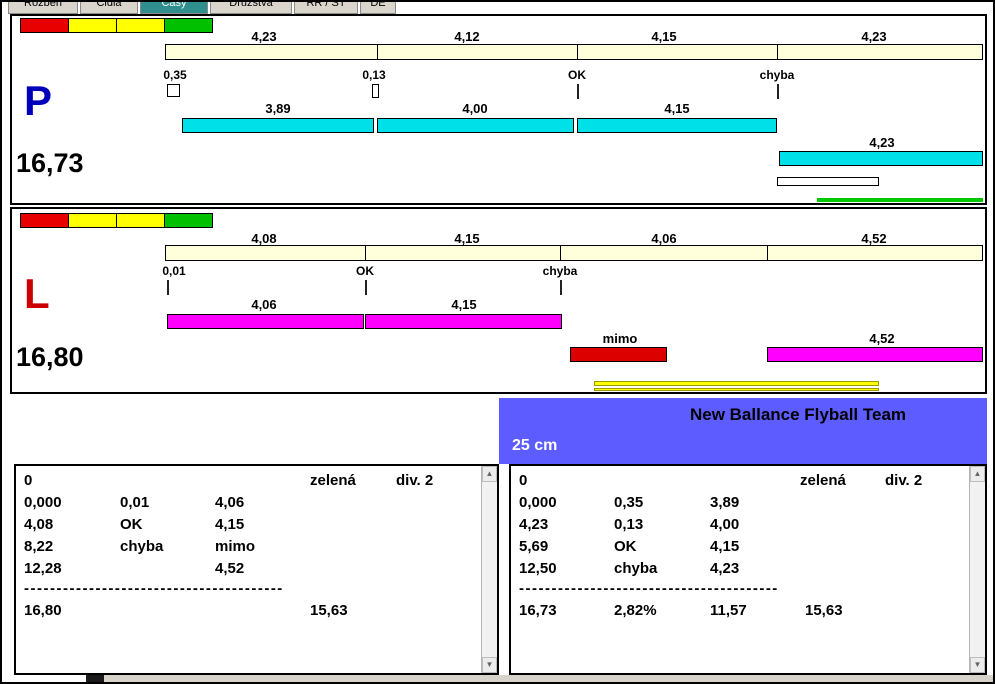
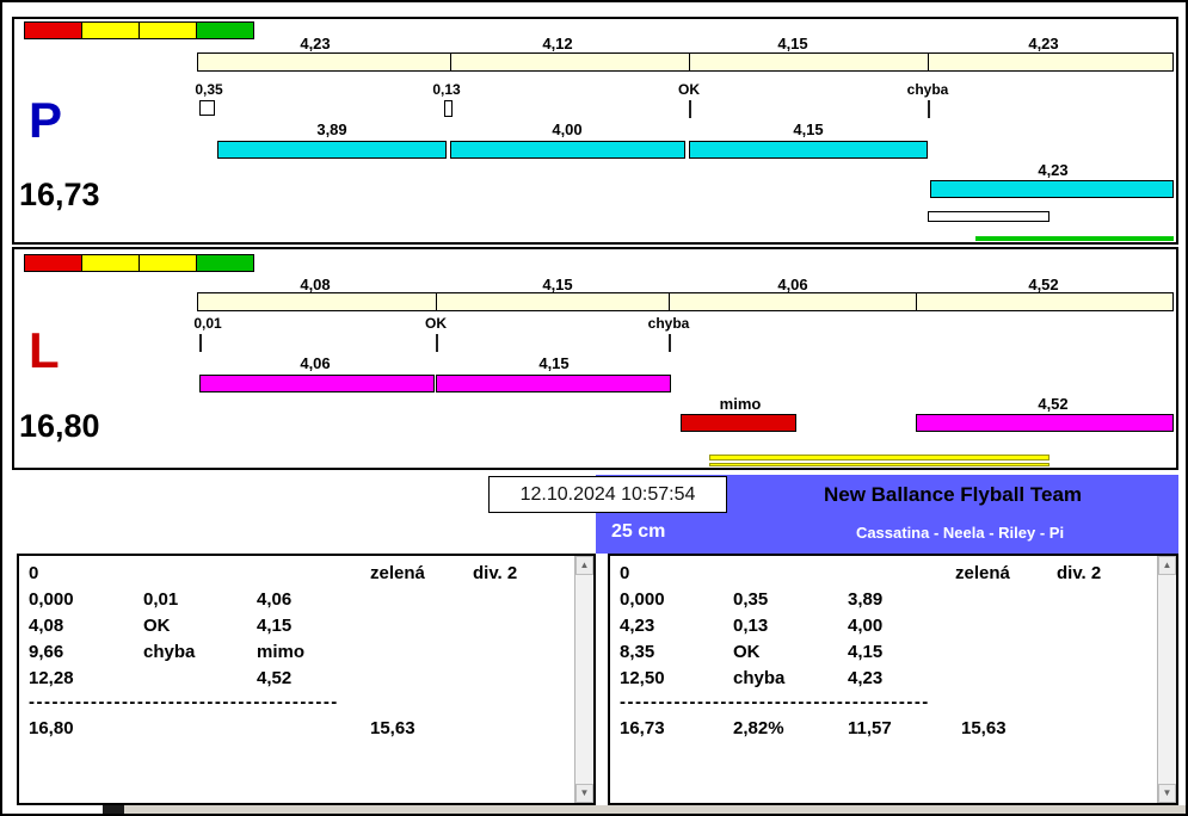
- Rozběh
- Čidla
- Časy
- Družstva
- RR / ST
- DE
  4,23
  4,12
  4,15
  4,23
  0,35
  0,13
  OK
  chyba
  P
  3,89
  4,00
  4,15
  4,23
  16,73
  4,08
  4,15
  4,06
  4,52
  0,01
  OK
  chyba
  L
  4,06
  4,15
  mimo
  4,52
  16,80
  25 cm
  New Ballance Flyball Team
+ Cassatina - Neela - Riley - Pi
+ 12.10.2024 10:57:54
  0
  zelená
  div. 2
  0,000
  0,01
  4,06
  4,08
  OK
  4,15
- 8,22
+ 9,66
  chyba
  mimo
  12,28
  4,52
  ----------------------------------------
  16,80
  15,63
  ▲
  ▼
  0
  zelená
  div. 2
  0,000
  0,35
  3,89
  4,23
  0,13
  4,00
- 5,69
+ 8,35
  OK
  4,15
  12,50
  chyba
  4,23
  ----------------------------------------
  16,73
  2,82%
  11,57
  15,63
  ▲
  ▼
